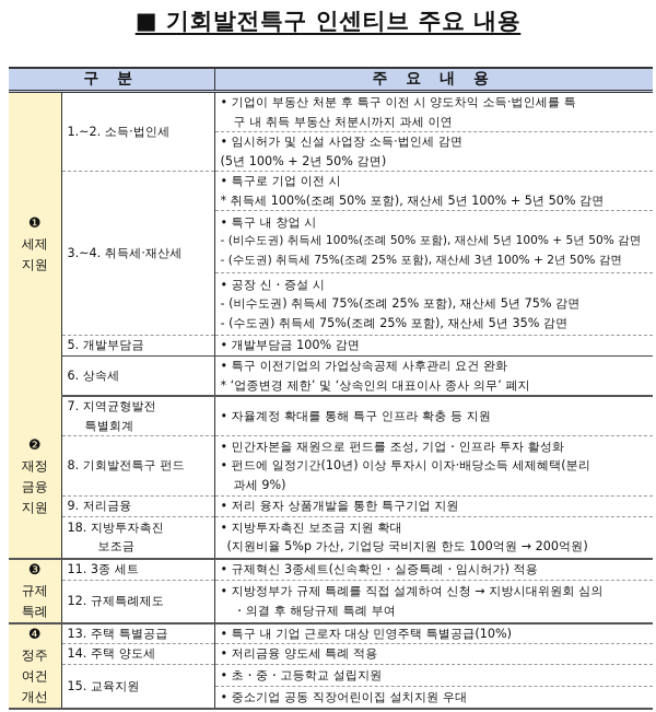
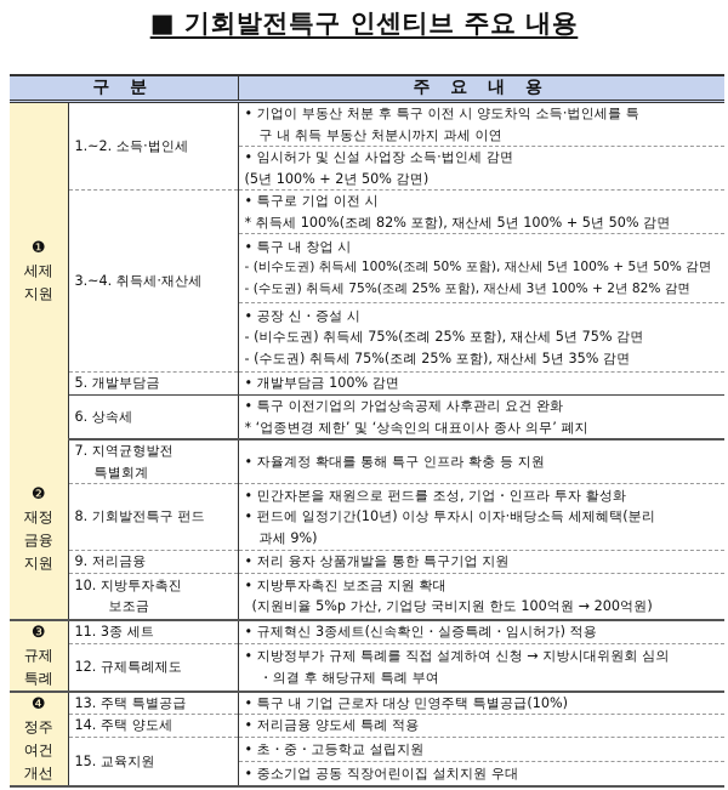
  ■ 기회발전특구 인센티브 주요 내용
  구 분	주 요 내 용
  ❶ 세제 지원	1.~2. 소득·법인세	• 기업이 부동산 처분 후 특구 이전 시 양도차익 소득·법인세를 특 구 내 취득 부동산 처분시까지 과세 이연
  • 임시허가 및 신설 사업장 소득·법인세 감면 (5년 100% + 2년 50% 감면)
- 3.~4. 취득세·재산세	• 특구로 기업 이전 시 * 취득세 100%(조례 50% 포함), 재산세 5년 100% + 5년 50% 감면
+ 3.~4. 취득세·재산세	• 특구로 기업 이전 시 * 취득세 100%(조례 82% 포함), 재산세 5년 100% + 5년 50% 감면
- • 특구 내 창업 시 - (비수도권) 취득세 100%(조례 50% 포함), 재산세 5년 100% + 5년 50% 감면 - (수도권) 취득세 75%(조례 25% 포함), 재산세 3년 100% + 2년 50% 감면
+ • 특구 내 창업 시 - (비수도권) 취득세 100%(조례 50% 포함), 재산세 5년 100% + 5년 50% 감면 - (수도권) 취득세 75%(조례 25% 포함), 재산세 3년 100% + 2년 82% 감면
  • 공장 신・증설 시 - (비수도권) 취득세 75%(조례 25% 포함), 재산세 5년 75% 감면 - (수도권) 취득세 75%(조례 25% 포함), 재산세 5년 35% 감면
  5. 개발부담금	• 개발부담금 100% 감면
  6. 상속세	• 특구 이전기업의 가업상속공제 사후관리 요건 완화 * ‘업종변경 제한’ 및 ‘상속인의 대표이사 종사 의무’ 폐지
  ❷ 재정 금융 지원	7. 지역균형발전 특별회계	• 자율계정 확대를 통해 특구 인프라 확충 등 지원
  8. 기회발전특구 펀드	• 민간자본을 재원으로 펀드를 조성, 기업・인프라 투자 활성화 • 펀드에 일정기간(10년) 이상 투자시 이자·배당소득 세제혜택(분리 과세 9%)
  9. 저리금융	• 저리 융자 상품개발을 통한 특구기업 지원
- 18. 지방투자촉진 보조금	• 지방투자촉진 보조금 지원 확대 (지원비율 5%p 가산, 기업당 국비지원 한도 100억원 → 200억원)
+ 10. 지방투자촉진 보조금	• 지방투자촉진 보조금 지원 확대 (지원비율 5%p 가산, 기업당 국비지원 한도 100억원 → 200억원)
  ❸ 규제 특례	11. 3종 세트	• 규제혁신 3종세트(신속확인・실증특례・임시허가) 적용
  12. 규제특례제도	• 지방정부가 규제 특례를 직접 설계하여 신청 → 지방시대위원회 심의 ・의결 후 해당규제 특례 부여
  ❹ 정주 여건 개선	13. 주택 특별공급	• 특구 내 기업 근로자 대상 민영주택 특별공급(10%)
  14. 주택 양도세	• 저리금융 양도세 특례 적용
  15. 교육지원	• 초・중・고등학교 설립지원
  • 중소기업 공동 직장어린이집 설치지원 우대
